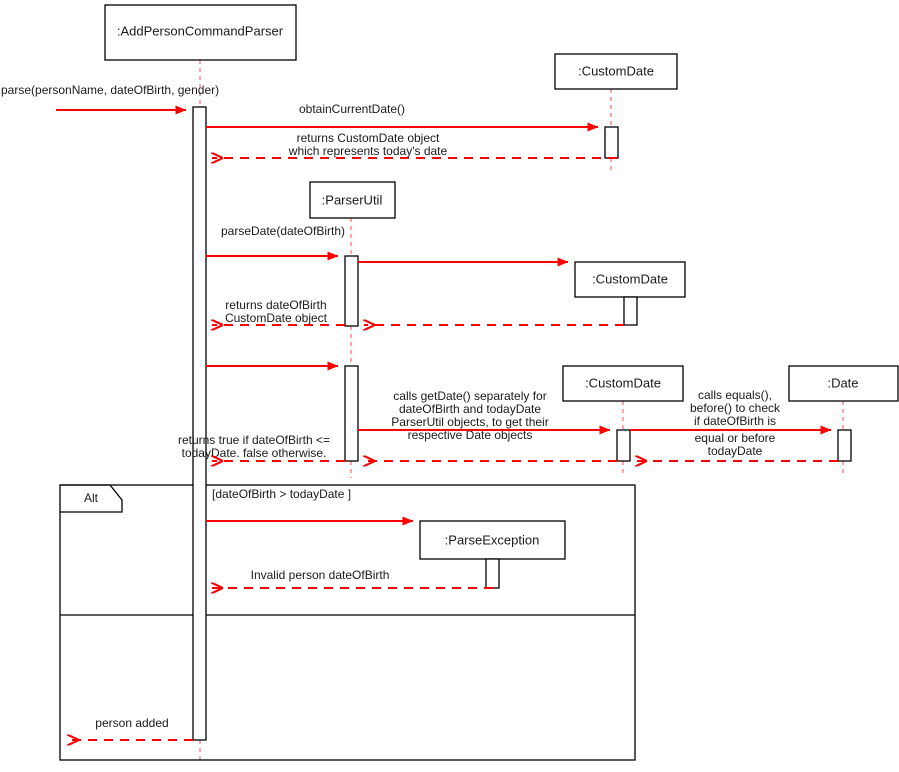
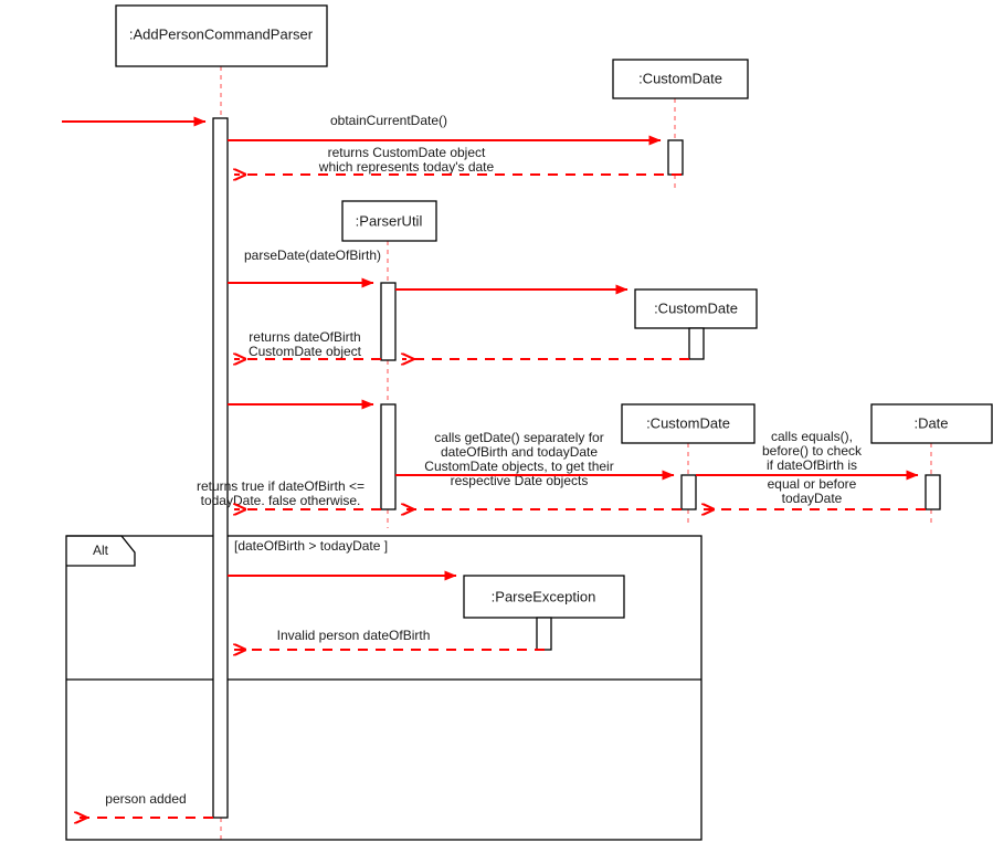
  Alt
  [dateOfBirth > todayDate ]
  :AddPersonCommandParser
  :CustomDate
  :ParserUtil
  :CustomDate
  :CustomDate
  :Date
  :ParseException
- parse(personName, dateOfBirth, gender)
  obtainCurrentDate()
  returns CustomDate object
  which represents today's date
  parseDate(dateOfBirth)
  returns dateOfBirth
  CustomDate object
  calls getDate() separately for
  dateOfBirth and todayDate
- ParserUtil objects, to get their
+ CustomDate objects, to get their
  respective Date objects
  calls equals(),
  before() to check
  if dateOfBirth is
  equal or before
  todayDate
  returns true if dateOfBirth <=
  todayDate. false otherwise.
  Invalid person dateOfBirth
  person added
